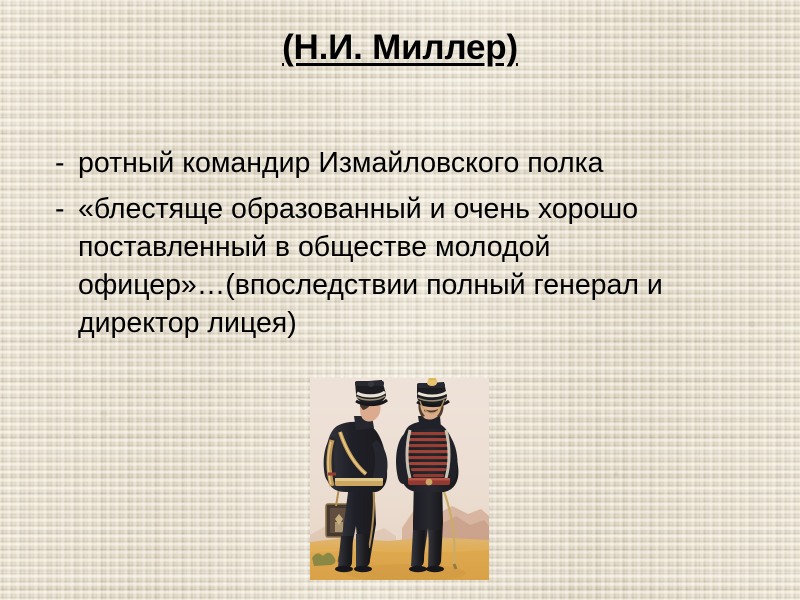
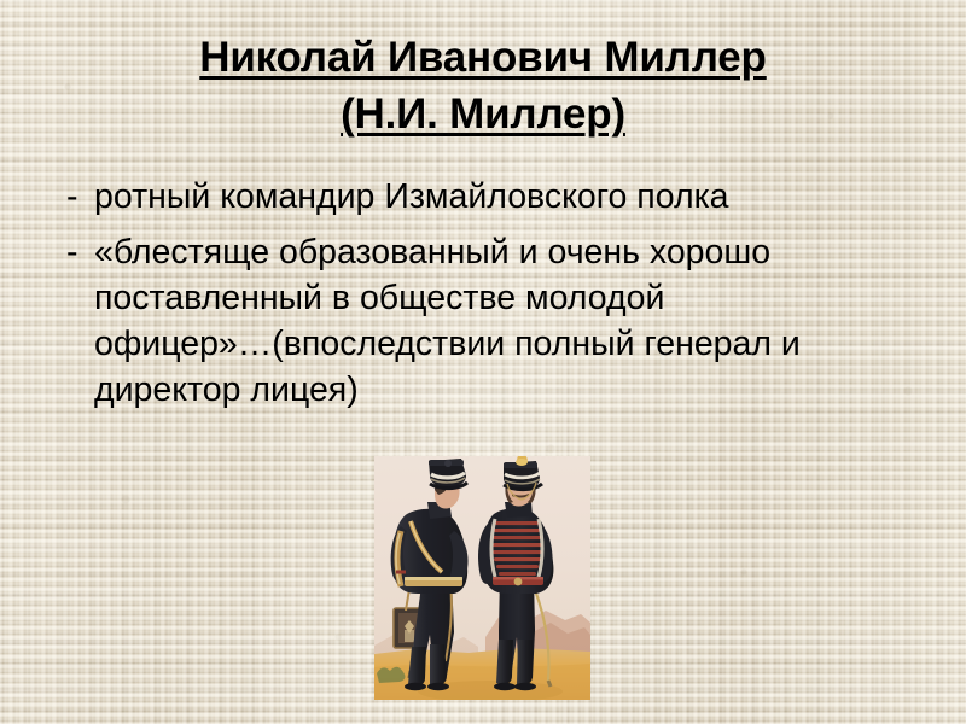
+ Николай Иванович Миллер
  (Н.И. Миллер)
  -
  ротный командир Измайловского полка
  -
  «блестяще образованный и очень хорошо поставленный в обществе молодой офицер»…(впоследствии полный генерал и директор лицея)
